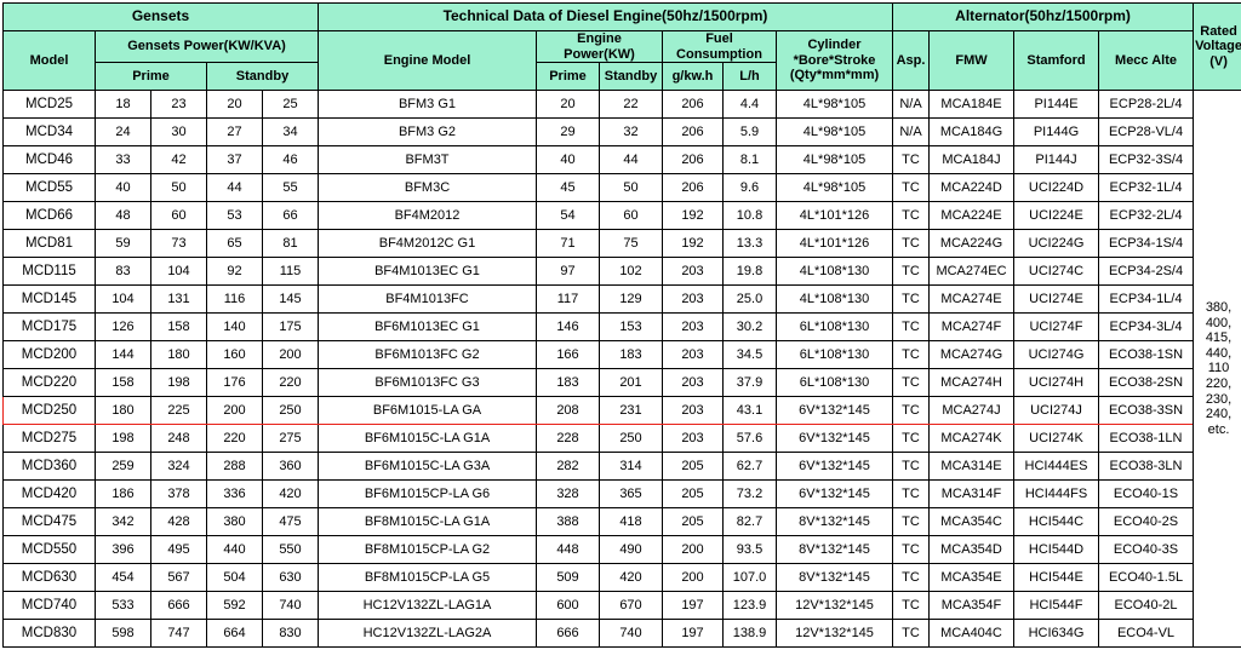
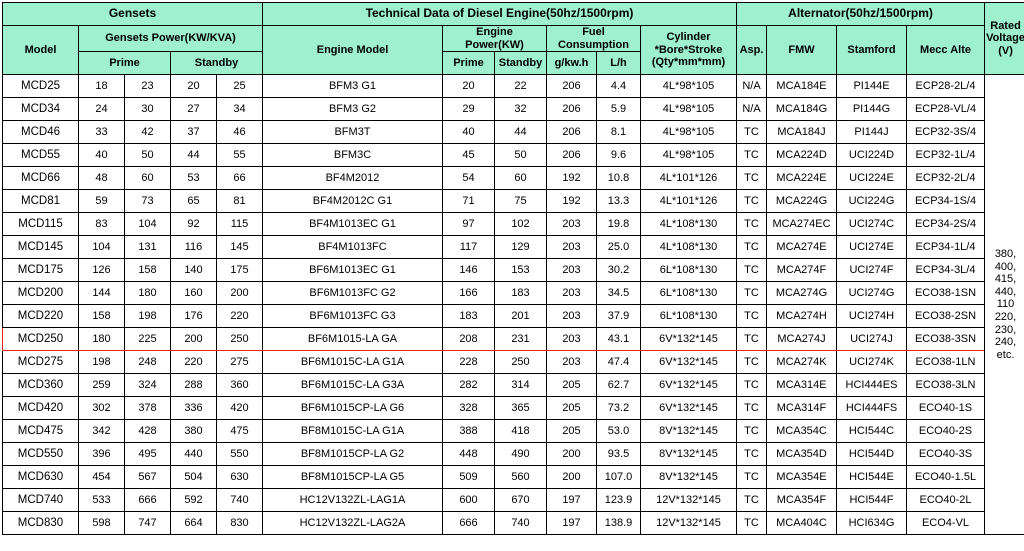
  Gensets	Technical Data of Diesel Engine(50hz/1500rpm)	Alternator(50hz/1500rpm)	Rated Voltage (V)
  Model	Gensets Power(KW/KVA)	Engine Model	Engine Power(KW)	Fuel Consumption	Cylinder *Bore*Stroke (Qty*mm*mm)	Asp.	FMW	Stamford	Mecc Alte
  Prime	Standby	Prime	Standby	g/kw.h	L/h
  MCD25	18	23	20	25	BFM3 G1	20	22	206	4.4	4L*98*105	N/A	MCA184E	PI144E	ECP28-2L/4	380,400,415,440,110220,230,240,etc.
  MCD34	24	30	27	34	BFM3 G2	29	32	206	5.9	4L*98*105	N/A	MCA184G	PI144G	ECP28-VL/4
  MCD46	33	42	37	46	BFM3T	40	44	206	8.1	4L*98*105	TC	MCA184J	PI144J	ECP32-3S/4
  MCD55	40	50	44	55	BFM3C	45	50	206	9.6	4L*98*105	TC	MCA224D	UCI224D	ECP32-1L/4
  MCD66	48	60	53	66	BF4M2012	54	60	192	10.8	4L*101*126	TC	MCA224E	UCI224E	ECP32-2L/4
  MCD81	59	73	65	81	BF4M2012C G1	71	75	192	13.3	4L*101*126	TC	MCA224G	UCI224G	ECP34-1S/4
  MCD115	83	104	92	115	BF4M1013EC G1	97	102	203	19.8	4L*108*130	TC	MCA274EC	UCI274C	ECP34-2S/4
  MCD145	104	131	116	145	BF4M1013FC	117	129	203	25.0	4L*108*130	TC	MCA274E	UCI274E	ECP34-1L/4
  MCD175	126	158	140	175	BF6M1013EC G1	146	153	203	30.2	6L*108*130	TC	MCA274F	UCI274F	ECP34-3L/4
  MCD200	144	180	160	200	BF6M1013FC G2	166	183	203	34.5	6L*108*130	TC	MCA274G	UCI274G	ECO38-1SN
  MCD220	158	198	176	220	BF6M1013FC G3	183	201	203	37.9	6L*108*130	TC	MCA274H	UCI274H	ECO38-2SN
  MCD250	180	225	200	250	BF6M1015-LA GA	208	231	203	43.1	6V*132*145	TC	MCA274J	UCI274J	ECO38-3SN
- MCD275	198	248	220	275	BF6M1015C-LA G1A	228	250	203	57.6	6V*132*145	TC	MCA274K	UCI274K	ECO38-1LN
+ MCD275	198	248	220	275	BF6M1015C-LA G1A	228	250	203	47.4	6V*132*145	TC	MCA274K	UCI274K	ECO38-1LN
  MCD360	259	324	288	360	BF6M1015C-LA G3A	282	314	205	62.7	6V*132*145	TC	MCA314E	HCI444ES	ECO38-3LN
- MCD420	186	378	336	420	BF6M1015CP-LA G6	328	365	205	73.2	6V*132*145	TC	MCA314F	HCI444FS	ECO40-1S
+ MCD420	302	378	336	420	BF6M1015CP-LA G6	328	365	205	73.2	6V*132*145	TC	MCA314F	HCI444FS	ECO40-1S
- MCD475	342	428	380	475	BF8M1015C-LA G1A	388	418	205	82.7	8V*132*145	TC	MCA354C	HCI544C	ECO40-2S
+ MCD475	342	428	380	475	BF8M1015C-LA G1A	388	418	205	53.0	8V*132*145	TC	MCA354C	HCI544C	ECO40-2S
  MCD550	396	495	440	550	BF8M1015CP-LA G2	448	490	200	93.5	8V*132*145	TC	MCA354D	HCI544D	ECO40-3S
- MCD630	454	567	504	630	BF8M1015CP-LA G5	509	420	200	107.0	8V*132*145	TC	MCA354E	HCI544E	ECO40-1.5L
+ MCD630	454	567	504	630	BF8M1015CP-LA G5	509	560	200	107.0	8V*132*145	TC	MCA354E	HCI544E	ECO40-1.5L
  MCD740	533	666	592	740	HC12V132ZL-LAG1A	600	670	197	123.9	12V*132*145	TC	MCA354F	HCI544F	ECO40-2L
  MCD830	598	747	664	830	HC12V132ZL-LAG2A	666	740	197	138.9	12V*132*145	TC	MCA404C	HCI634G	ECO4-VL
